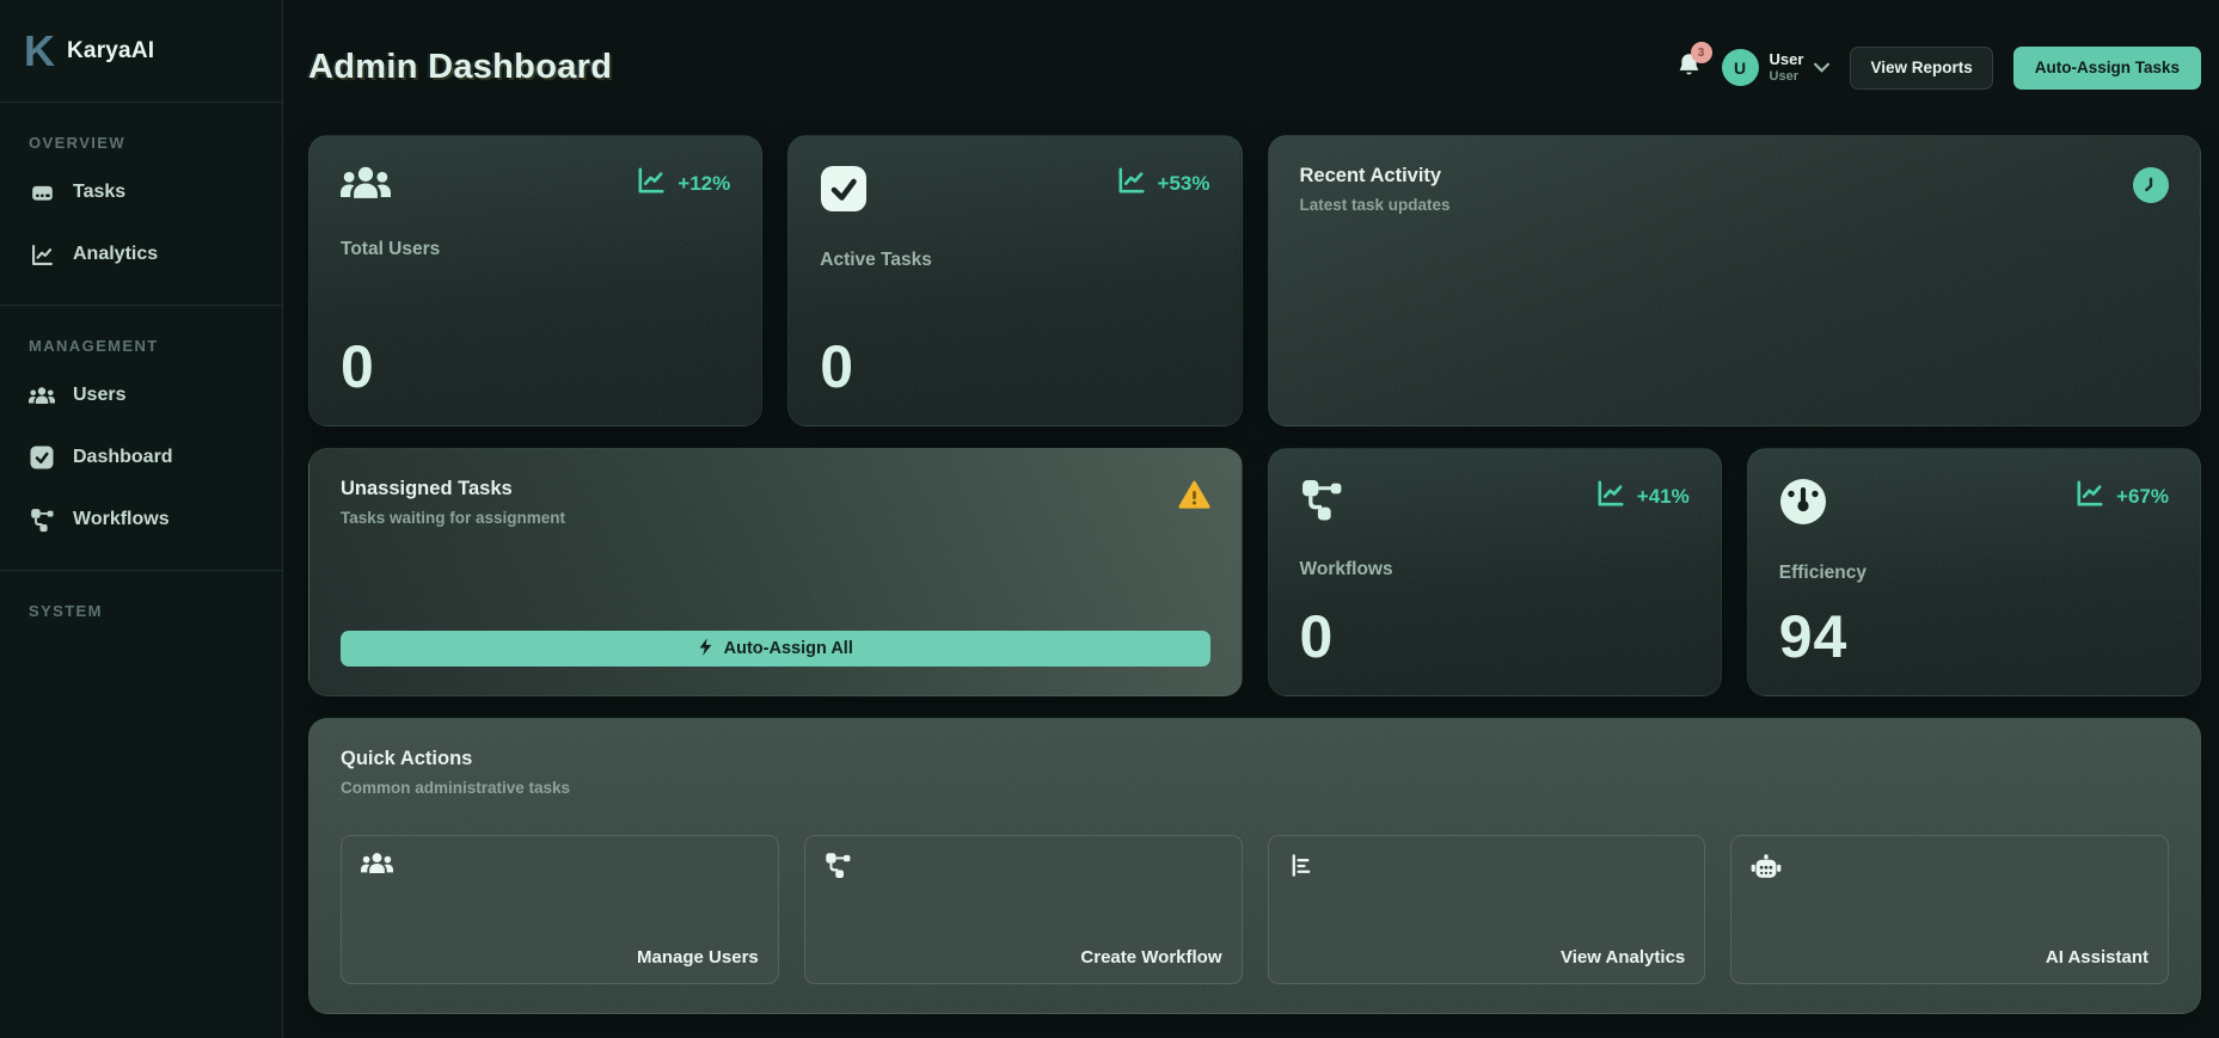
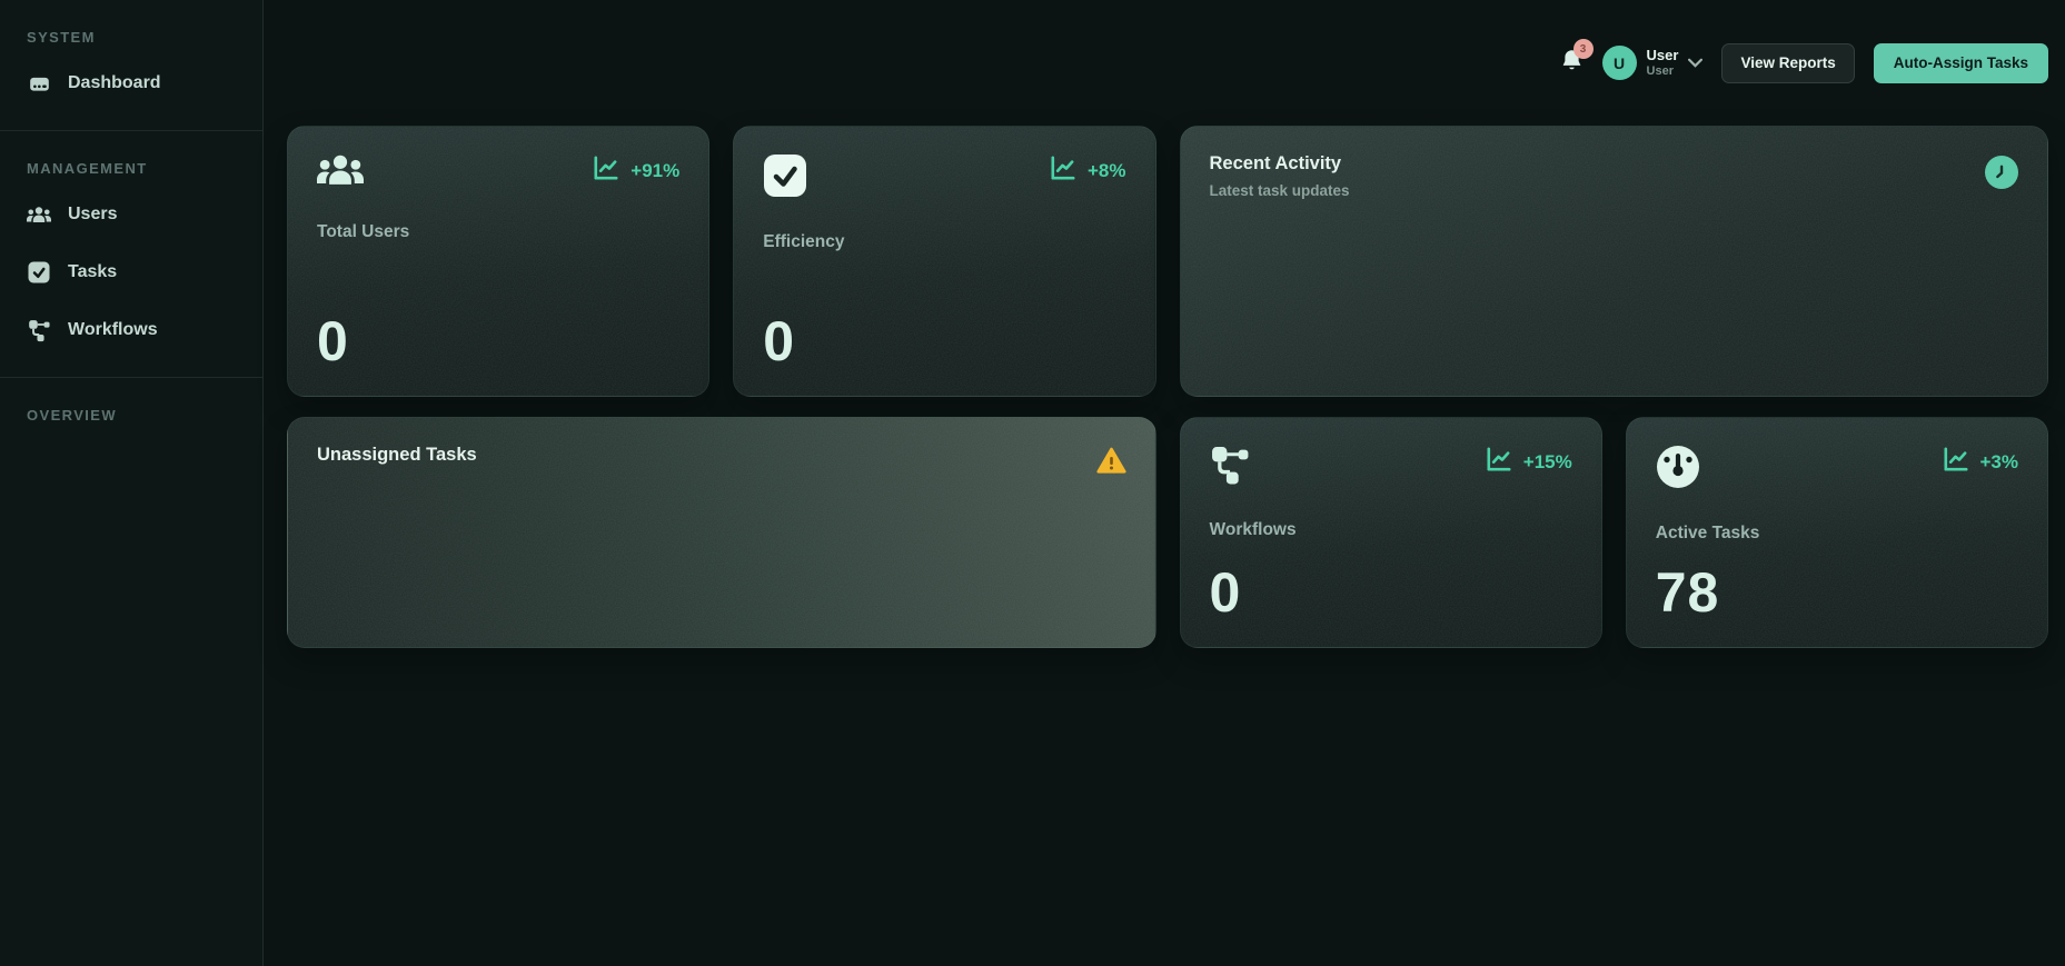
- K
- KaryaAI
- OVERVIEW
+ SYSTEM
- Tasks
+ Dashboard
- Analytics
  MANAGEMENT
  Users
- Dashboard
+ Tasks
  Workflows
- SYSTEM
+ OVERVIEW
- Admin Dashboard
  3
  U
  User
  User
  View Reports
  Auto-Assign Tasks
- +12%
+ +91%
  Total Users
  0
- +53%
+ +8%
- Active Tasks
+ Efficiency
  0
  Recent Activity
  Latest task updates
  Unassigned Tasks
- Tasks waiting for assignment
- Auto-Assign All
- +41%
+ +15%
  Workflows
  0
- +67%
+ +3%
- Efficiency
+ Active Tasks
- 94
+ 78
- Quick Actions
- Common administrative tasks
- Manage Users
- Create Workflow
- View Analytics
- AI Assistant
